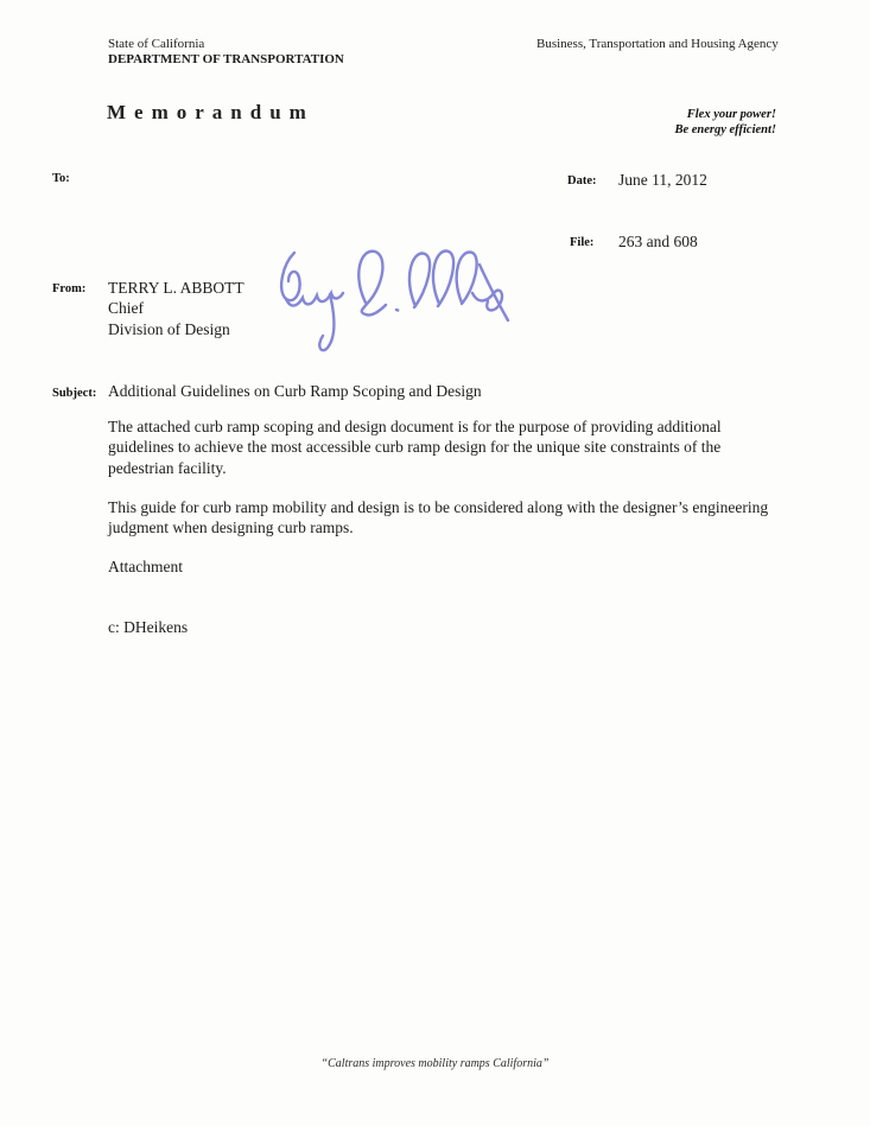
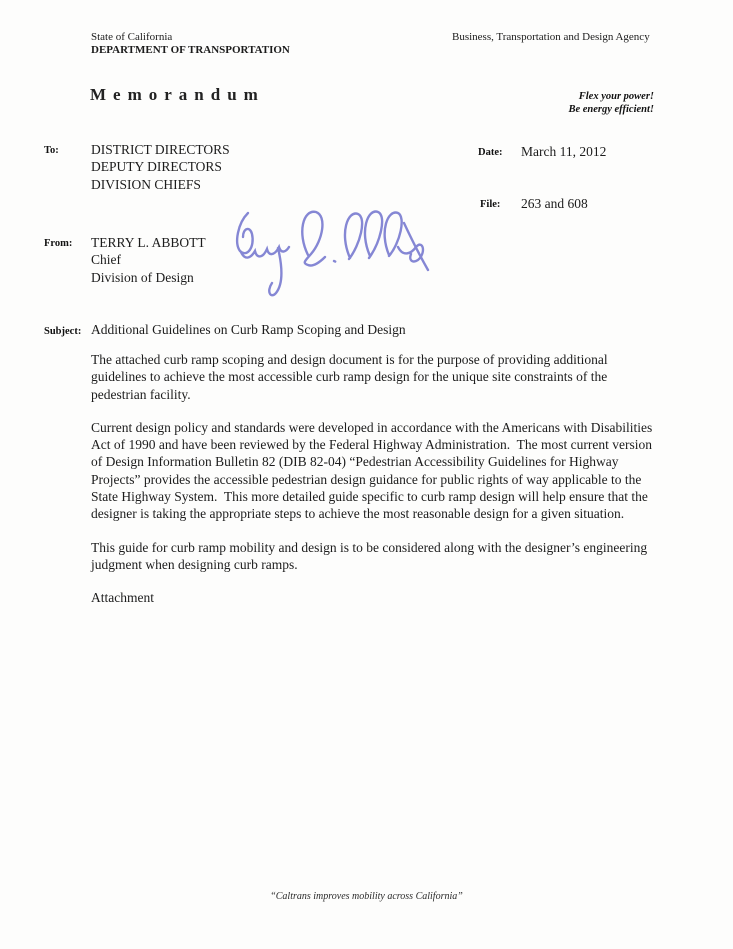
  State of California
  DEPARTMENT OF TRANSPORTATION
- Business, Transportation and Housing Agency
+ Business, Transportation and Design Agency
  Memorandum
  Flex your power!
  Be energy efficient!
  To:
+ DISTRICT DIRECTORS
+ DEPUTY DIRECTORS
+ DIVISION CHIEFS
  Date:
- June 11, 2012
+ March 11, 2012
  File:
  263 and 608
  From:
  TERRY L. ABBOTT
  Chief
  Division of Design
  Subject:
  Additional Guidelines on Curb Ramp Scoping and Design
  The attached curb ramp scoping and design document is for the purpose of providing additional guidelines to achieve the most accessible curb ramp design for the unique site constraints of the pedestrian facility.
+ Current design policy and standards were developed in accordance with the Americans with Disabilities Act of 1990 and have been reviewed by the Federal Highway Administration. The most current version of Design Information Bulletin 82 (DIB 82-04) “Pedestrian Accessibility Guidelines for Highway Projects” provides the accessible pedestrian design guidance for public rights of way applicable to the State Highway System. This more detailed guide specific to curb ramp design will help ensure that the designer is taking the appropriate steps to achieve the most reasonable design for a given situation.
  This guide for curb ramp mobility and design is to be considered along with the designer’s engineering judgment when designing curb ramps.
  Attachment
- c: DHeikens
- “Caltrans improves mobility ramps California”
+ “Caltrans improves mobility across California”
